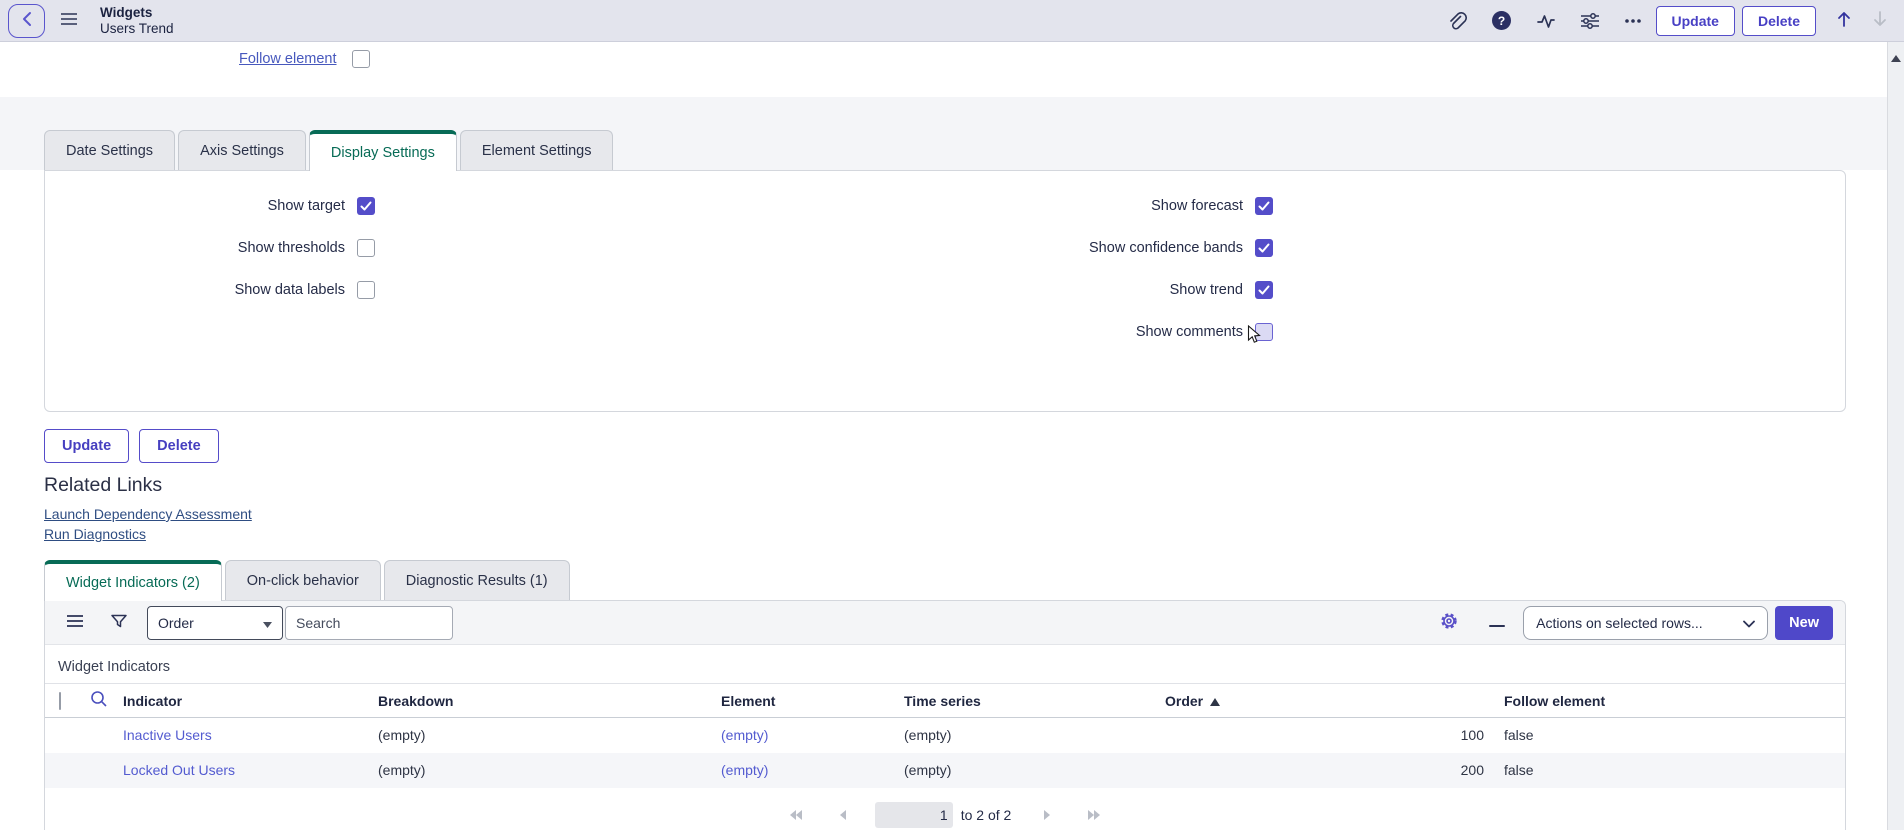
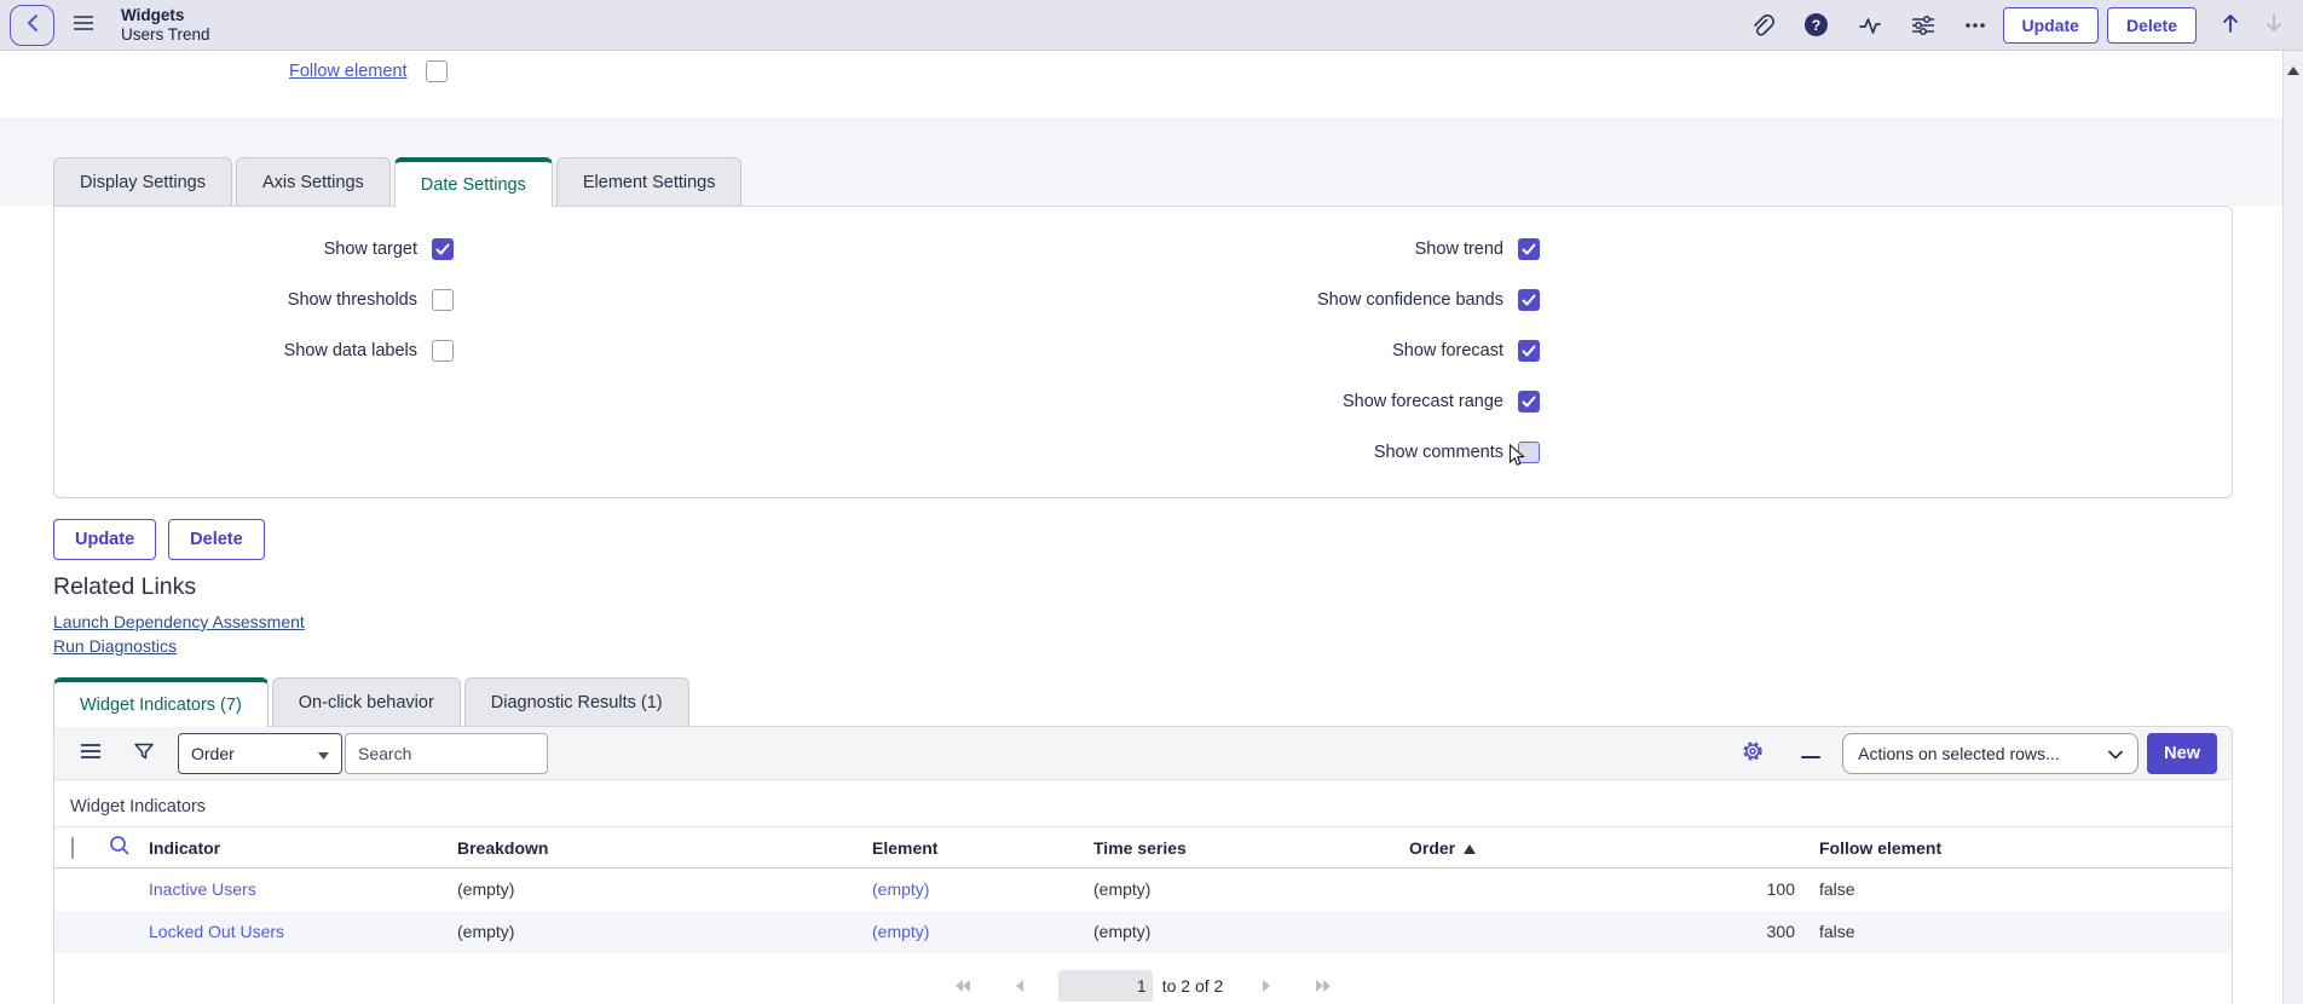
  Widgets
  Users Trend
  ?
  Update
  Delete
  Follow element
- Date Settings
+ Display Settings
  Axis Settings
- Display Settings
+ Date Settings
  Element Settings
  Show target
  Show thresholds
  Show data labels
- Show forecast
+ Show trend
  Show confidence bands
- Show trend
+ Show forecast
+ Show forecast range
  Show comments
  Update
  Delete
  Related Links
  Launch Dependency Assessment
  Run Diagnostics
- Widget Indicators (2)
+ Widget Indicators (7)
  On-click behavior
  Diagnostic Results (1)
  Order
  Search
  Actions on selected rows...
  New
  Widget Indicators
  		Indicator	Breakdown	Element	Time series	Order	Follow element
  		Inactive Users	(empty)	(empty)	(empty)	100	false
- 		Locked Out Users	(empty)	(empty)	(empty)	200	false
+ 		Locked Out Users	(empty)	(empty)	(empty)	300	false
  1
  to 2 of 2
